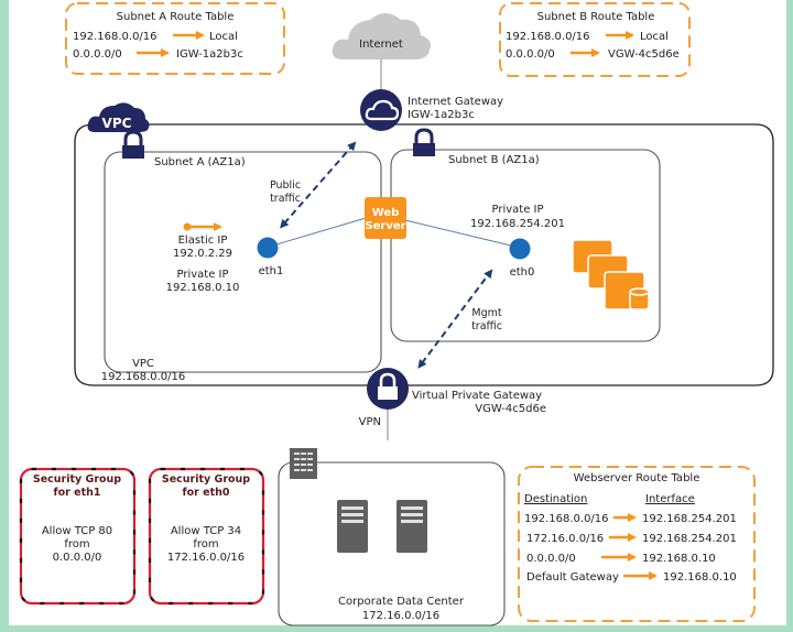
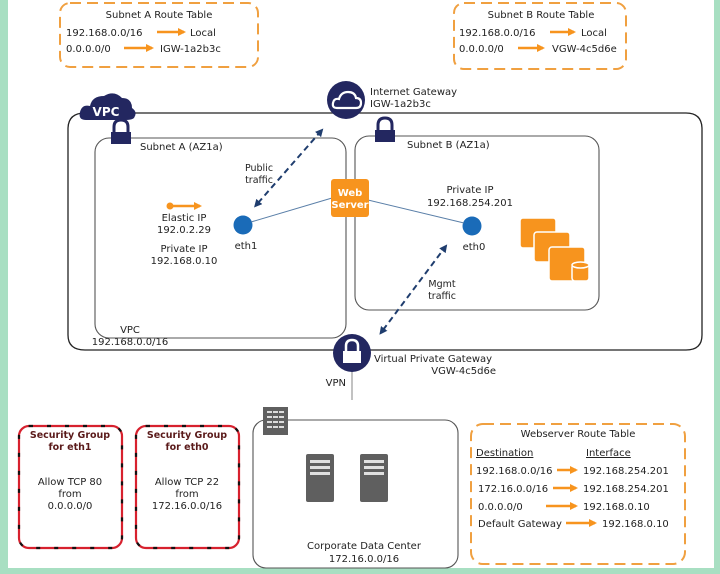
  Subnet A Route Table
  192.168.0.0/16
  Local
  0.0.0.0/0
  IGW-1a2b3c
  Subnet B Route Table
  192.168.0.0/16
  Local
  0.0.0.0/0
  VGW-4c5d6e
- Internet
  VPC
  VPC
  192.168.0.0/16
  Internet Gateway
  IGW-1a2b3c
  Subnet A (AZ1a)
  Public
  traffic
  Elastic IP
  192.0.2.29
  Private IP
  192.168.0.10
  eth1
  Subnet B (AZ1a)
  Private IP
  192.168.254.201
  eth0
  Mgmt
  traffic
  Web
  Server
  Virtual Private Gateway
  VGW-4c5d6e
  VPN
  Corporate Data Center
  172.16.0.0/16
  Security Group
  for eth1
  Allow TCP 80
  from
  0.0.0.0/0
  Security Group
  for eth0
- Allow TCP 34
+ Allow TCP 22
  from
  172.16.0.0/16
  Webserver Route Table
  Destination
  Interface
  192.168.0.0/16
  192.168.254.201
  172.16.0.0/16
  192.168.254.201
  0.0.0.0/0
  192.168.0.10
  Default Gateway
  192.168.0.10
